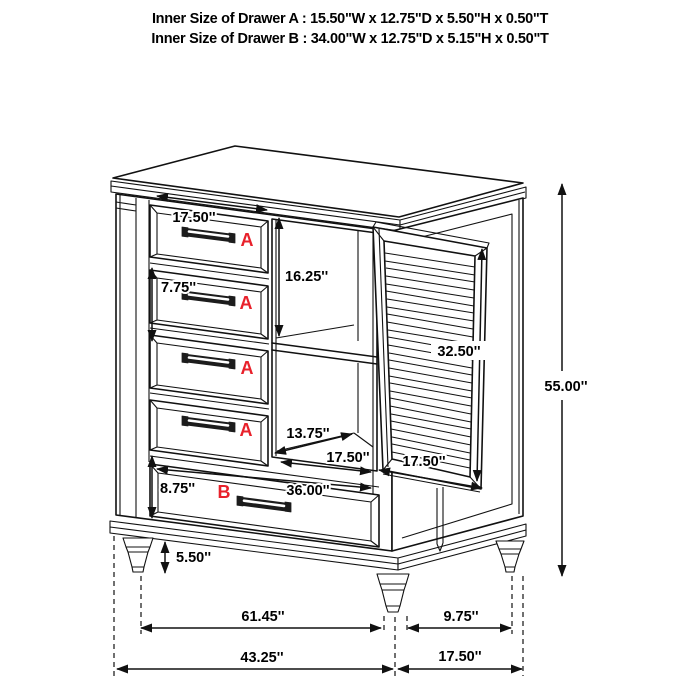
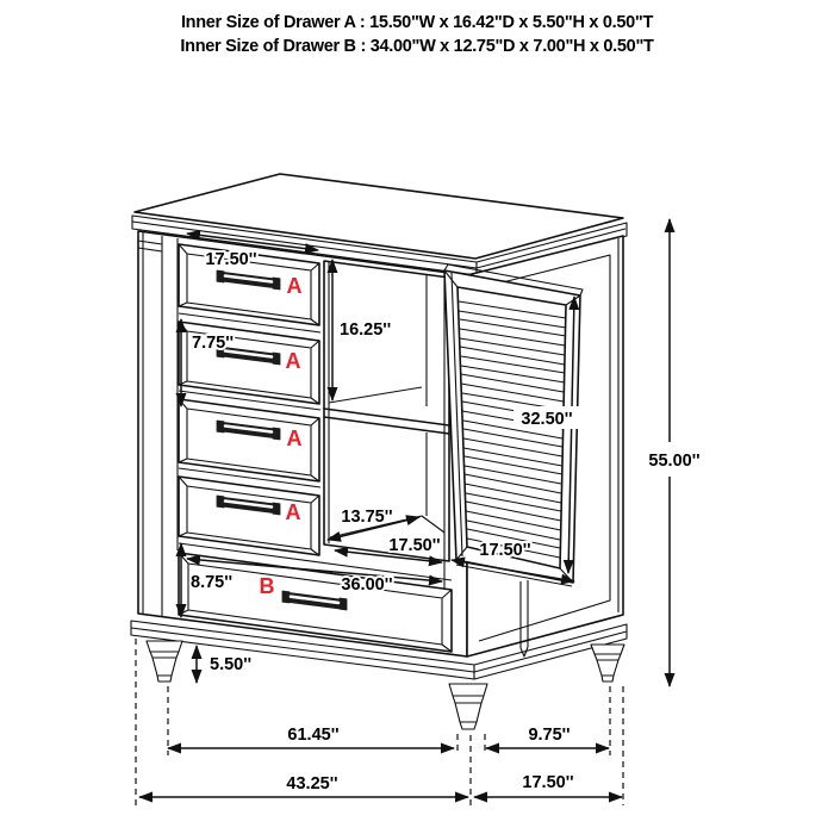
  17.50''
  16.25''
  7.75''
  32.50''
  55.00''
  13.75''
  17.50''
  17.50''
  36.00''
  8.75''
  5.50''
  61.45''
  9.75''
  43.25''
  17.50''
  A
  A
  A
  A
  B
- Inner Size of Drawer A : 15.50"W x 12.75"D x 5.50"H x 0.50"T
+ Inner Size of Drawer A : 15.50"W x 16.42"D x 5.50"H x 0.50"T
- Inner Size of Drawer B : 34.00"W x 12.75"D x 5.15"H x 0.50"T
+ Inner Size of Drawer B : 34.00"W x 12.75"D x 7.00"H x 0.50"T
